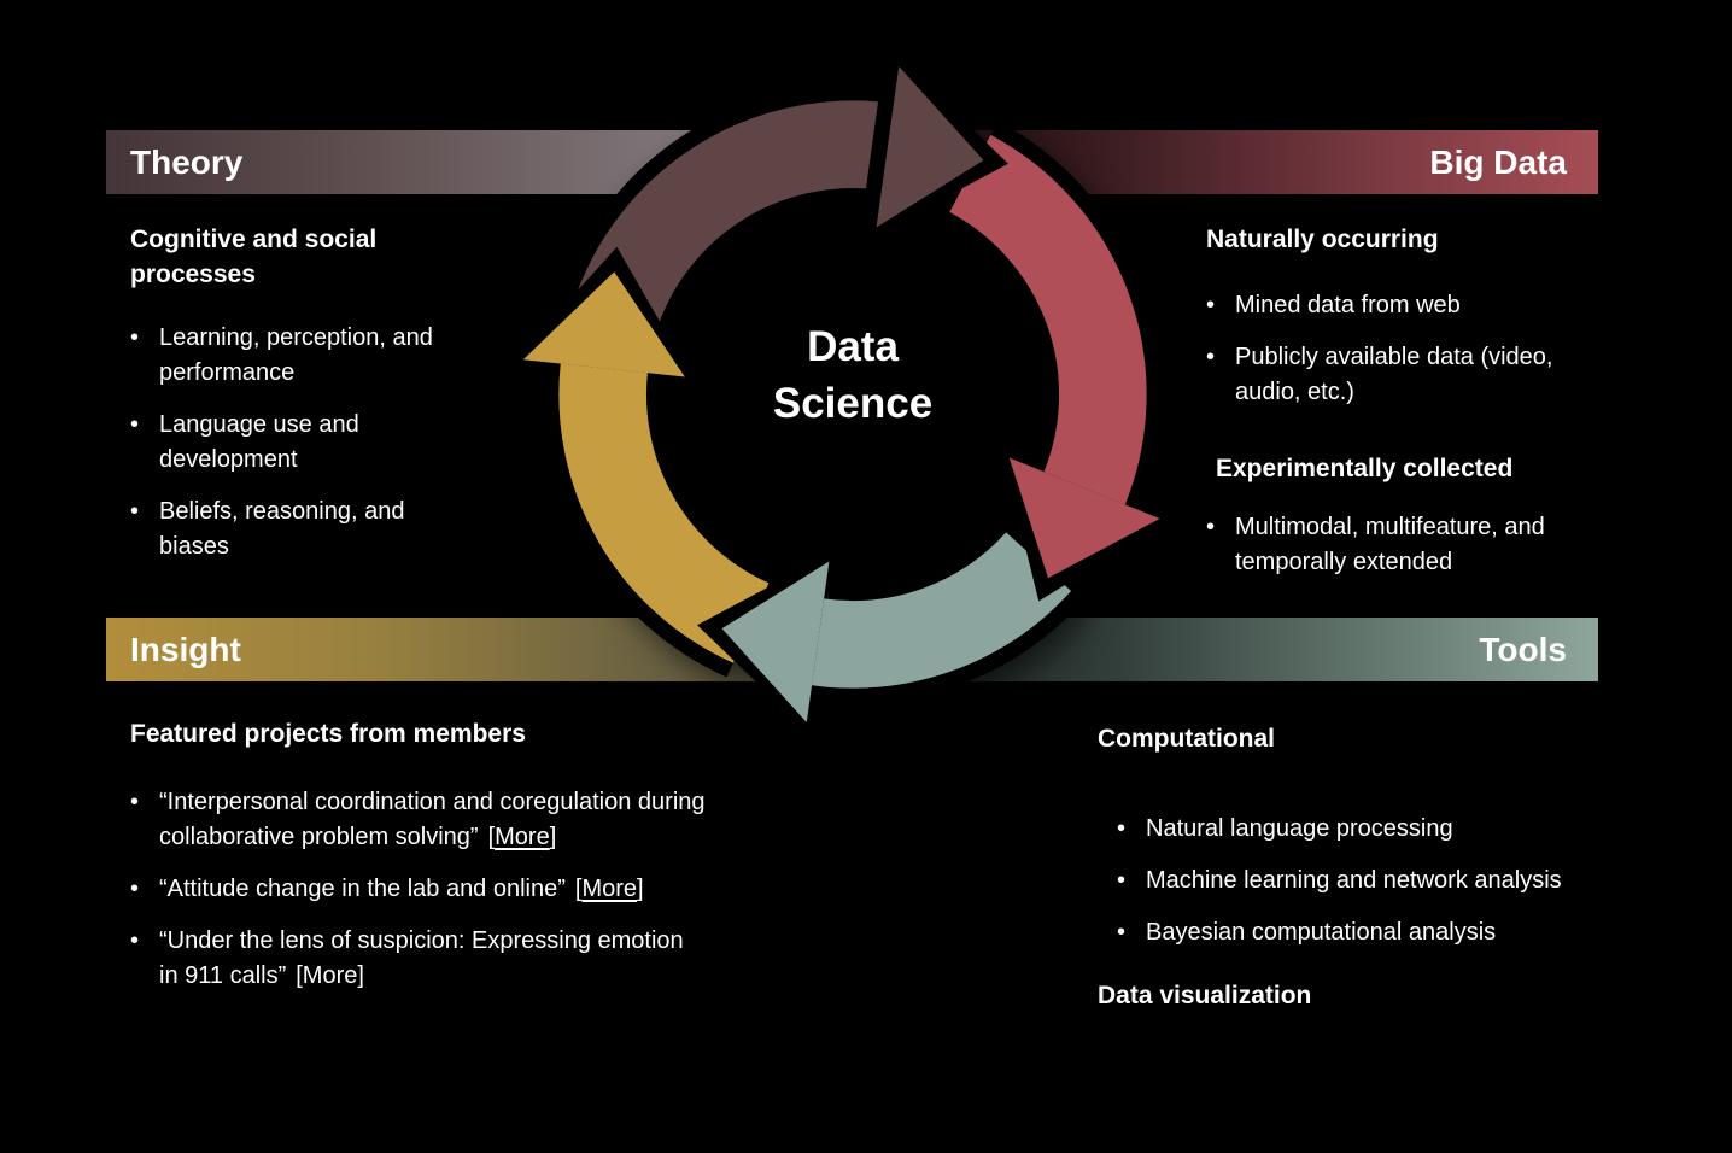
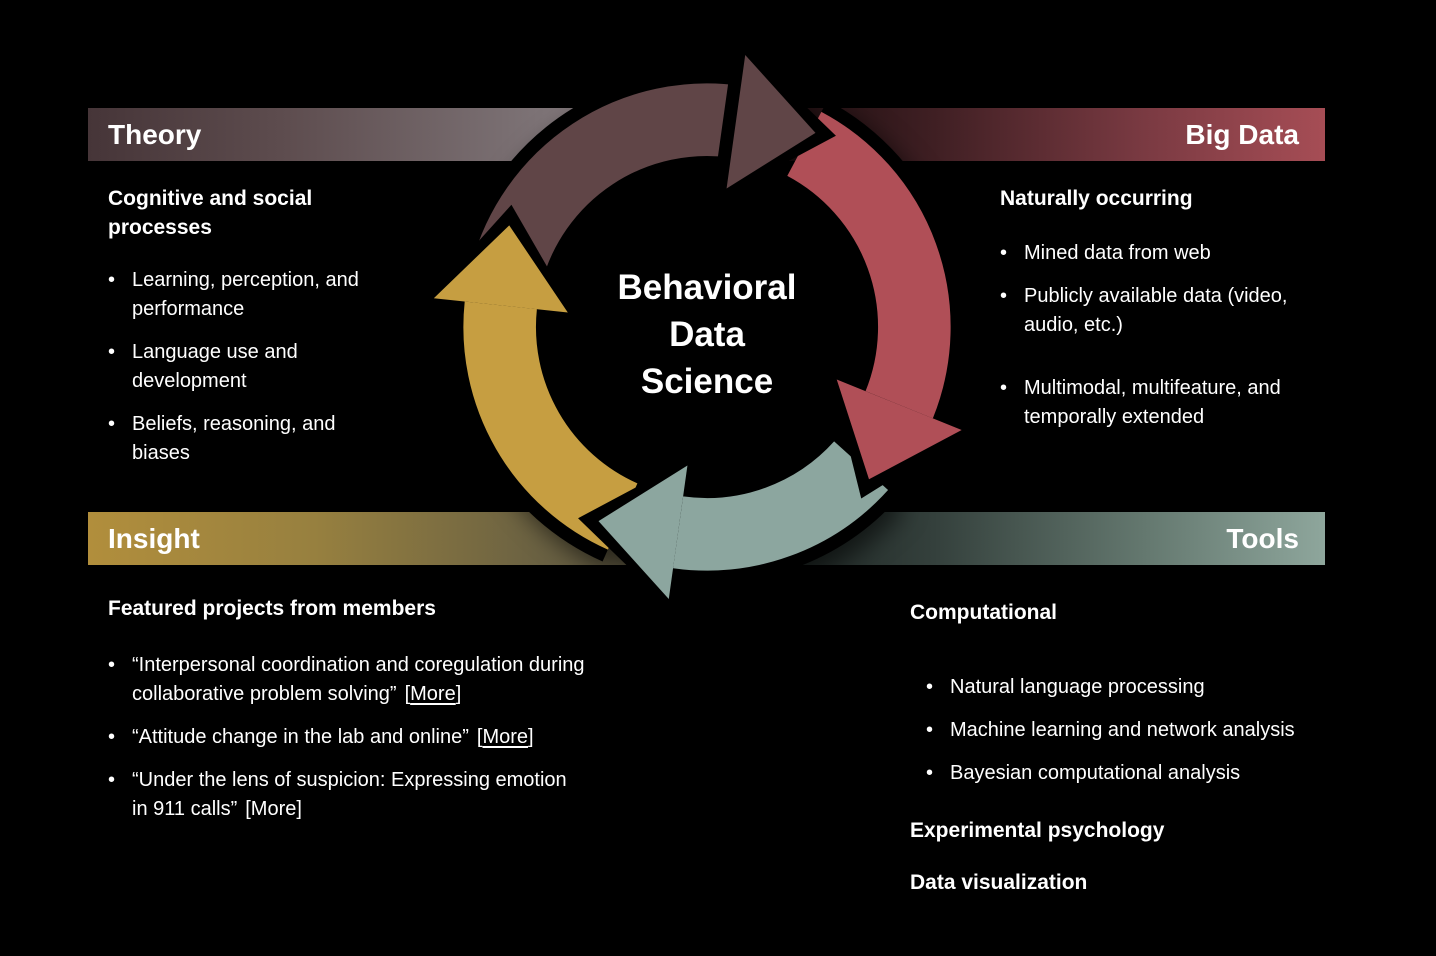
  Theory
  Big Data
  Insight
  Tools
+ Behavioral
  Data
  Science
  Cognitive and social processes
  •
  Learning, perception, and performance
  •
  Language use and development
  •
  Beliefs, reasoning, and biases
  Naturally occurring
  •
  Mined data from web
  •
  Publicly available data (video, audio, etc.)
- Experimentally collected
  •
  Multimodal, multifeature, and temporally extended
  Featured projects from members
  •
  “Interpersonal coordination and coregulation during collaborative problem solving” [More]
  •
  “Attitude change in the lab and online” [More]
  •
  “Under the lens of suspicion: Expressing emotion in 911 calls” [More]
  Computational
  •
  Natural language processing
  •
  Machine learning and network analysis
  •
  Bayesian computational analysis
+ Experimental psychology
  Data visualization
